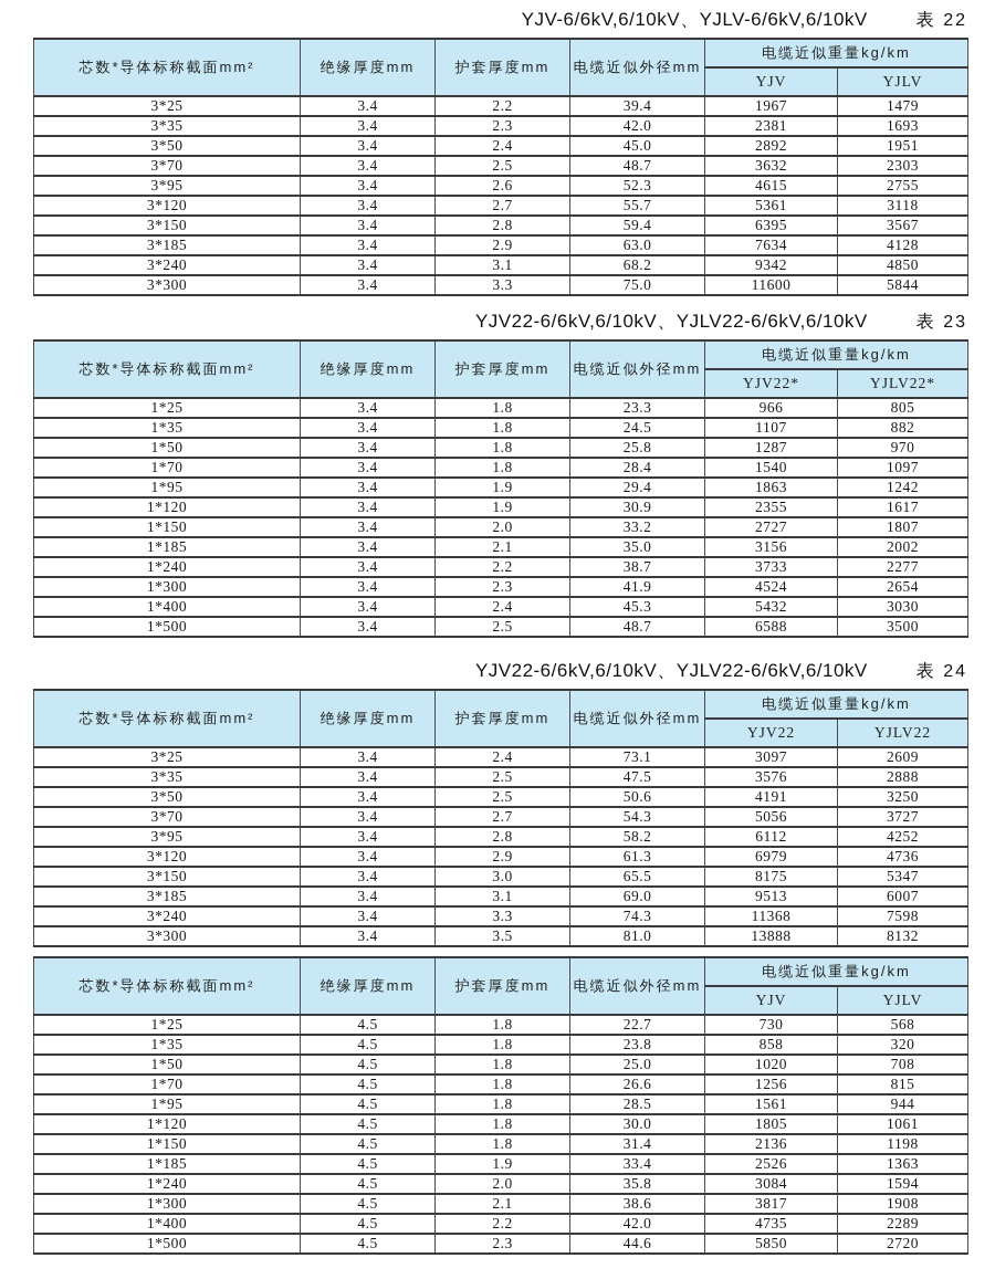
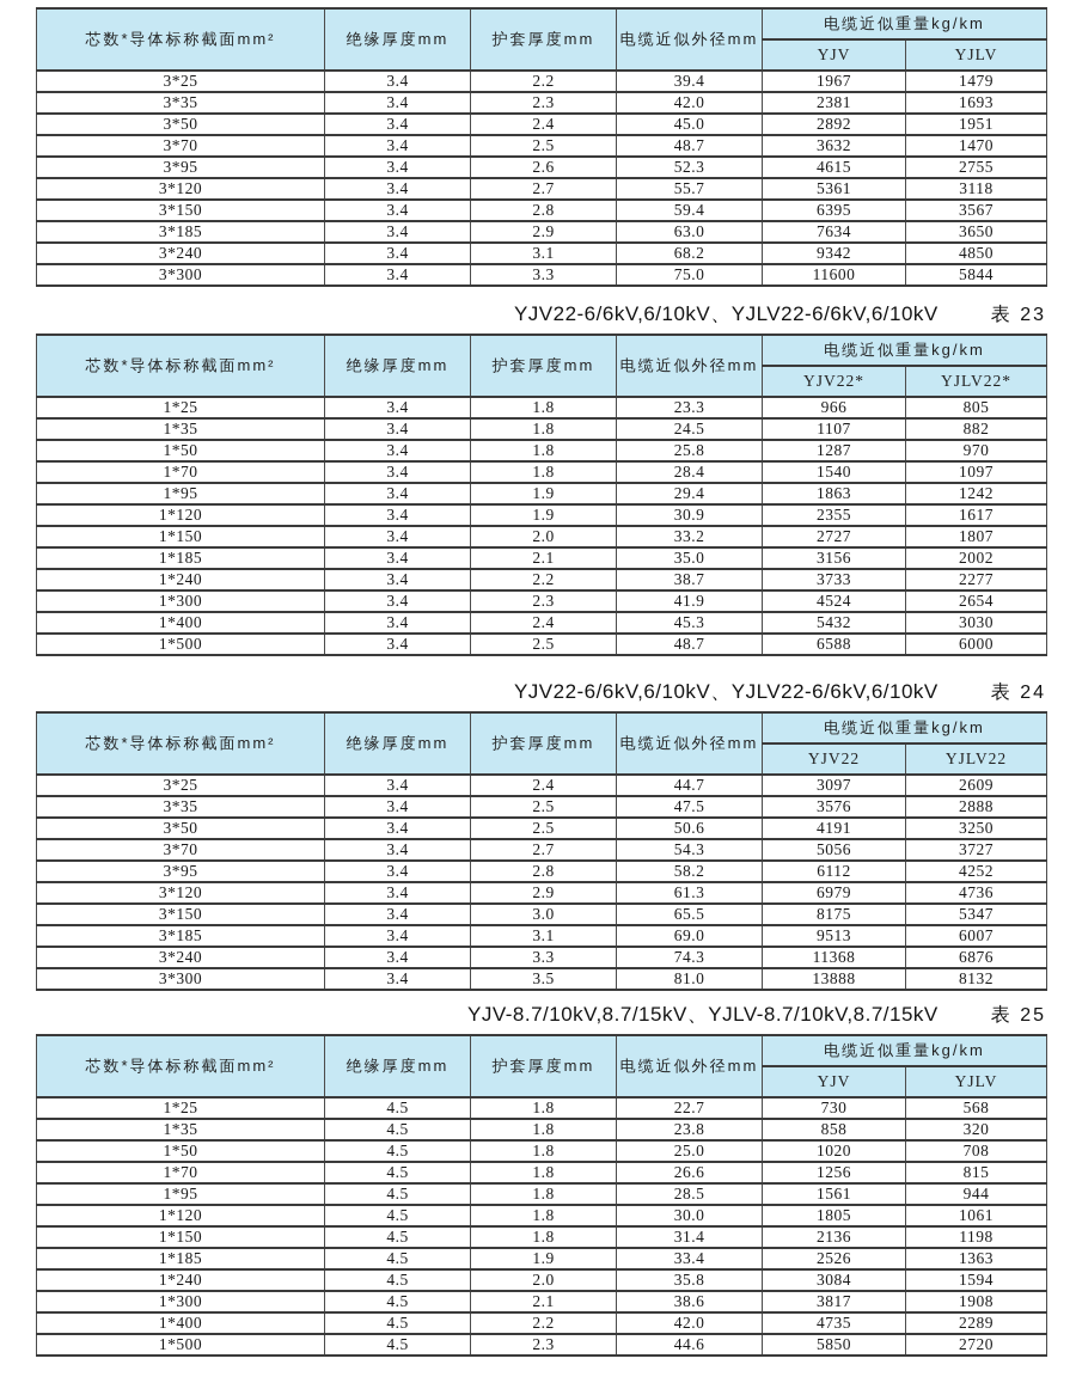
- YJV-6/6kV,6/10kV、YJLV-6/6kV,6/10kV
- 表 22
  芯数*导体标称截面mm²	绝缘厚度mm	护套厚度mm	电缆近似外径mm	电缆近似重量kg/km
  YJV	YJLV
  3*25	3.4	2.2	39.4	1967	1479
  3*35	3.4	2.3	42.0	2381	1693
  3*50	3.4	2.4	45.0	2892	1951
- 3*70	3.4	2.5	48.7	3632	2303
+ 3*70	3.4	2.5	48.7	3632	1470
  3*95	3.4	2.6	52.3	4615	2755
  3*120	3.4	2.7	55.7	5361	3118
  3*150	3.4	2.8	59.4	6395	3567
- 3*185	3.4	2.9	63.0	7634	4128
+ 3*185	3.4	2.9	63.0	7634	3650
  3*240	3.4	3.1	68.2	9342	4850
  3*300	3.4	3.3	75.0	11600	5844
  YJV22-6/6kV,6/10kV、YJLV22-6/6kV,6/10kV
  表 23
  芯数*导体标称截面mm²	绝缘厚度mm	护套厚度mm	电缆近似外径mm	电缆近似重量kg/km
  YJV22*	YJLV22*
  1*25	3.4	1.8	23.3	966	805
  1*35	3.4	1.8	24.5	1107	882
  1*50	3.4	1.8	25.8	1287	970
  1*70	3.4	1.8	28.4	1540	1097
  1*95	3.4	1.9	29.4	1863	1242
  1*120	3.4	1.9	30.9	2355	1617
  1*150	3.4	2.0	33.2	2727	1807
  1*185	3.4	2.1	35.0	3156	2002
  1*240	3.4	2.2	38.7	3733	2277
  1*300	3.4	2.3	41.9	4524	2654
  1*400	3.4	2.4	45.3	5432	3030
- 1*500	3.4	2.5	48.7	6588	3500
+ 1*500	3.4	2.5	48.7	6588	6000
  YJV22-6/6kV,6/10kV、YJLV22-6/6kV,6/10kV
  表 24
  芯数*导体标称截面mm²	绝缘厚度mm	护套厚度mm	电缆近似外径mm	电缆近似重量kg/km
  YJV22	YJLV22
- 3*25	3.4	2.4	73.1	3097	2609
+ 3*25	3.4	2.4	44.7	3097	2609
  3*35	3.4	2.5	47.5	3576	2888
  3*50	3.4	2.5	50.6	4191	3250
  3*70	3.4	2.7	54.3	5056	3727
  3*95	3.4	2.8	58.2	6112	4252
  3*120	3.4	2.9	61.3	6979	4736
  3*150	3.4	3.0	65.5	8175	5347
  3*185	3.4	3.1	69.0	9513	6007
- 3*240	3.4	3.3	74.3	11368	7598
+ 3*240	3.4	3.3	74.3	11368	6876
  3*300	3.4	3.5	81.0	13888	8132
+ YJV-8.7/10kV,8.7/15kV、YJLV-8.7/10kV,8.7/15kV
+ 表 25
  芯数*导体标称截面mm²	绝缘厚度mm	护套厚度mm	电缆近似外径mm	电缆近似重量kg/km
  YJV	YJLV
  1*25	4.5	1.8	22.7	730	568
  1*35	4.5	1.8	23.8	858	320
  1*50	4.5	1.8	25.0	1020	708
  1*70	4.5	1.8	26.6	1256	815
  1*95	4.5	1.8	28.5	1561	944
  1*120	4.5	1.8	30.0	1805	1061
  1*150	4.5	1.8	31.4	2136	1198
  1*185	4.5	1.9	33.4	2526	1363
  1*240	4.5	2.0	35.8	3084	1594
  1*300	4.5	2.1	38.6	3817	1908
  1*400	4.5	2.2	42.0	4735	2289
  1*500	4.5	2.3	44.6	5850	2720
